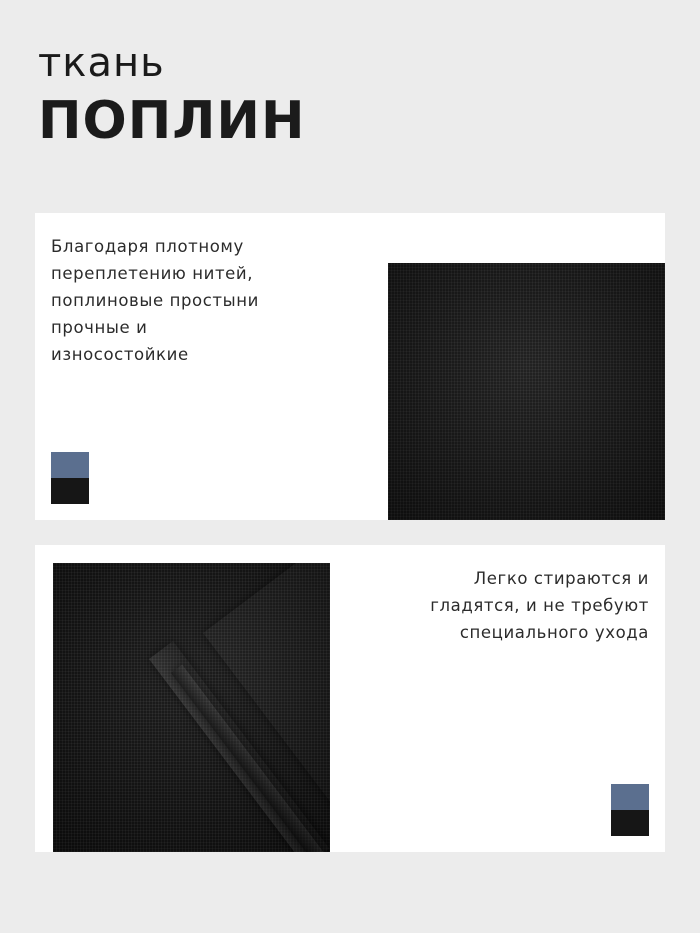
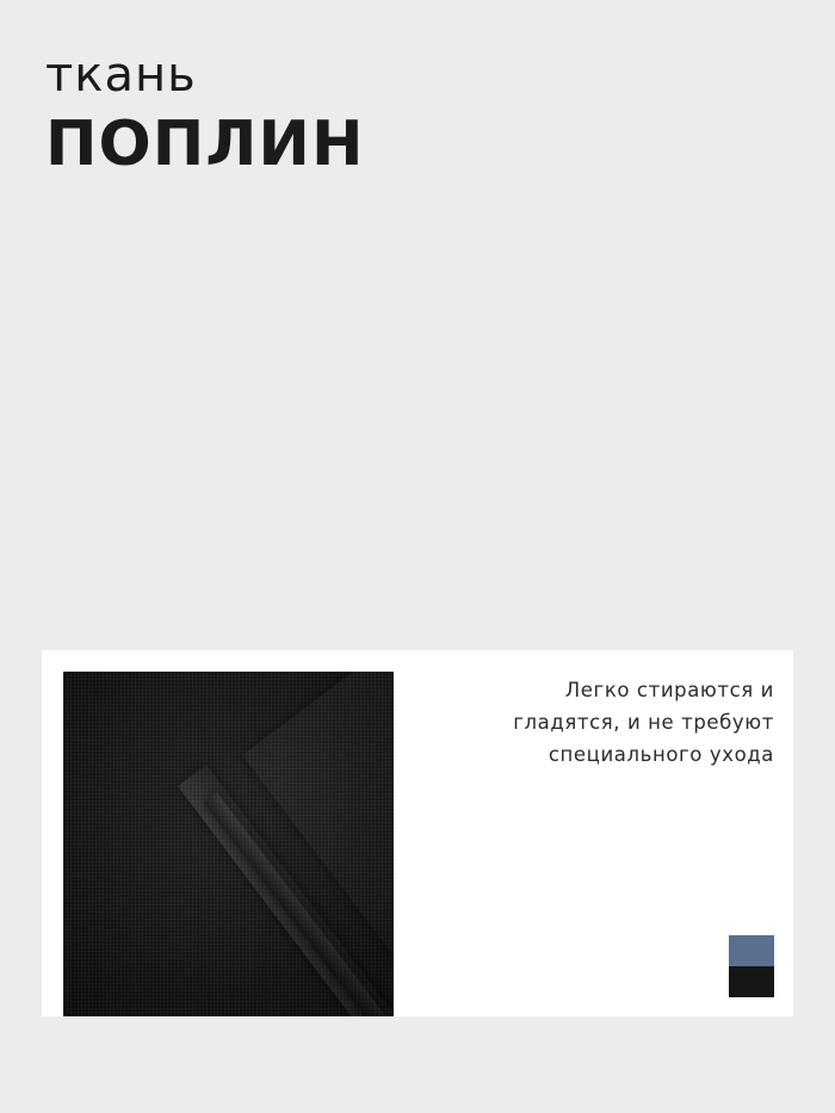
  ткань
  ПОПЛИН
- Благодаря плотному
- переплетению нитей,
- поплиновые простыни
- прочные и
- износостойкие
  Легко стираются и
  гладятся, и не требуют
  специального ухода
